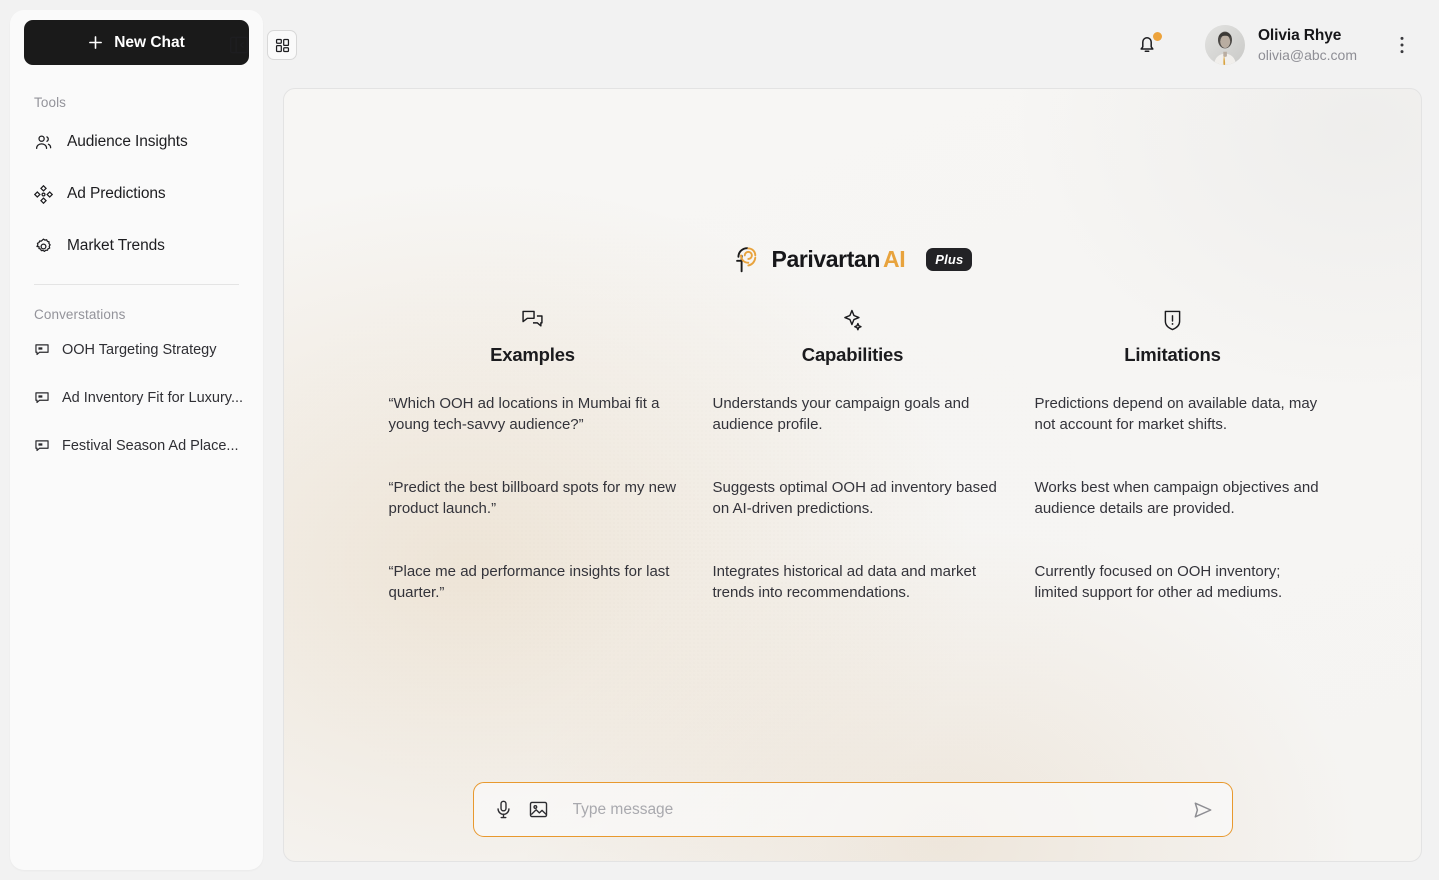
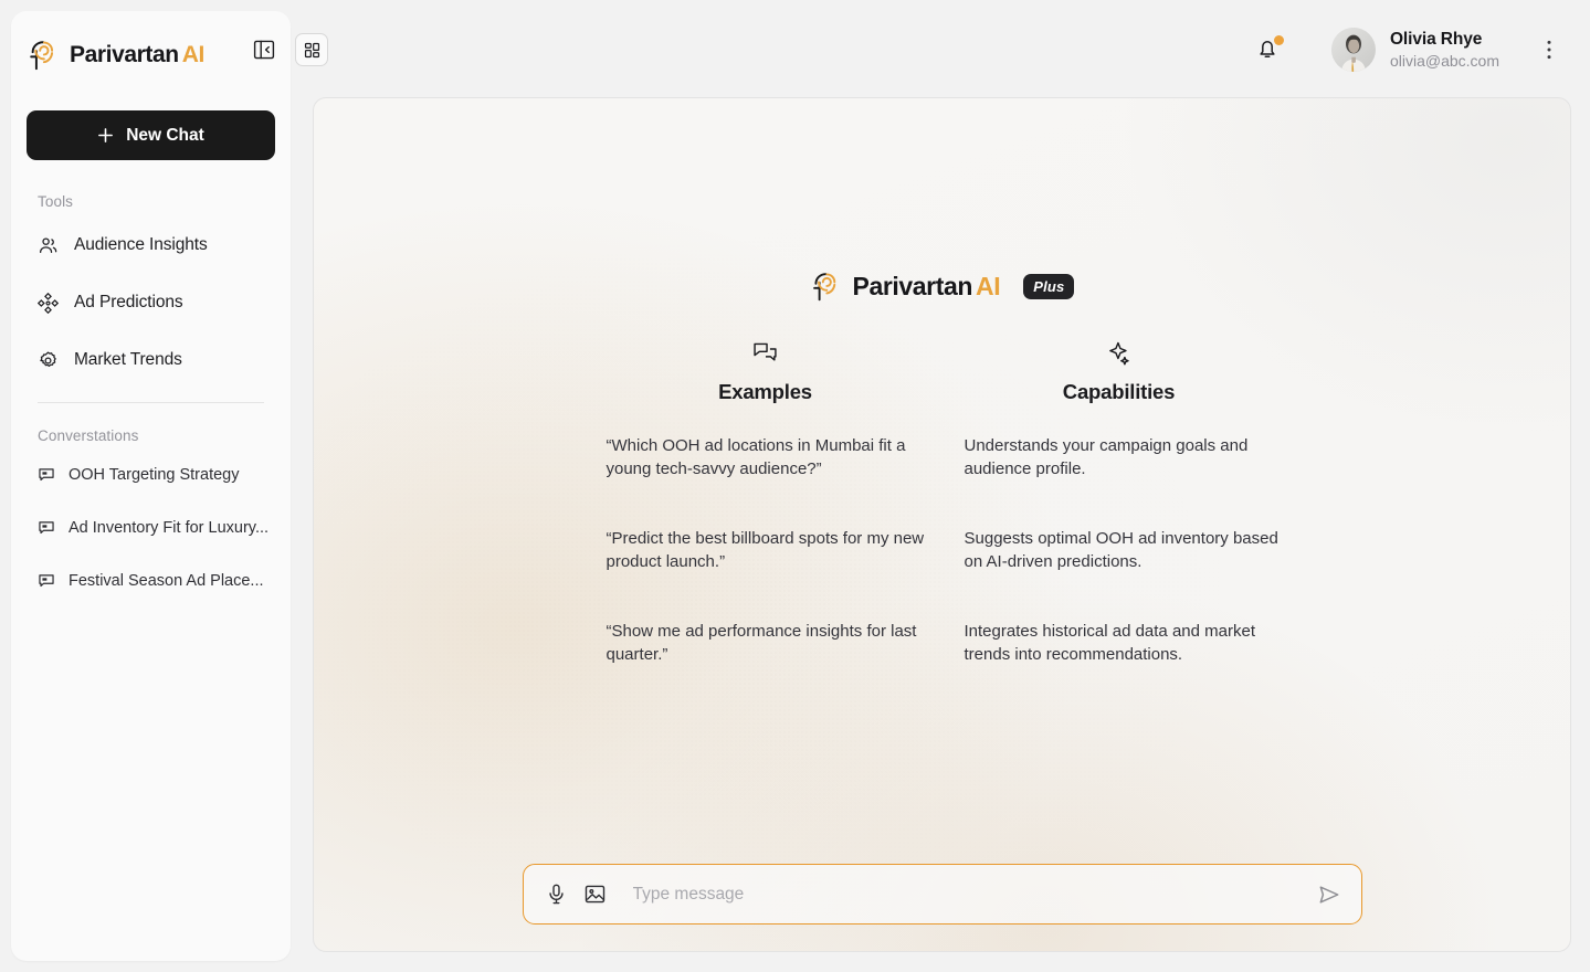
+ Parivartan AI
  New Chat
  Tools
  Audience Insights
  Ad Predictions
  Market Trends
  Converstations
  OOH Targeting Strategy
  Ad Inventory Fit for Luxury...
  Festival Season Ad Place...
  Olivia Rhye
  olivia@abc.com
  ParivartanAI
  Plus
  Examples
  “Which OOH ad locations in Mumbai fit a young tech-savvy audience?”
  “Predict the best billboard spots for my new product launch.”
- “Place me ad performance insights for last quarter.”
+ “Show me ad performance insights for last quarter.”
  Capabilities
  Understands your campaign goals and audience profile.
  Suggests optimal OOH ad inventory based on AI-driven predictions.
  Integrates historical ad data and market trends into recommendations.
- Limitations
- Predictions depend on available data, may not account for market shifts.
- Works best when campaign objectives and audience details are provided.
- Currently focused on OOH inventory; limited support for other ad mediums.
  Type message
